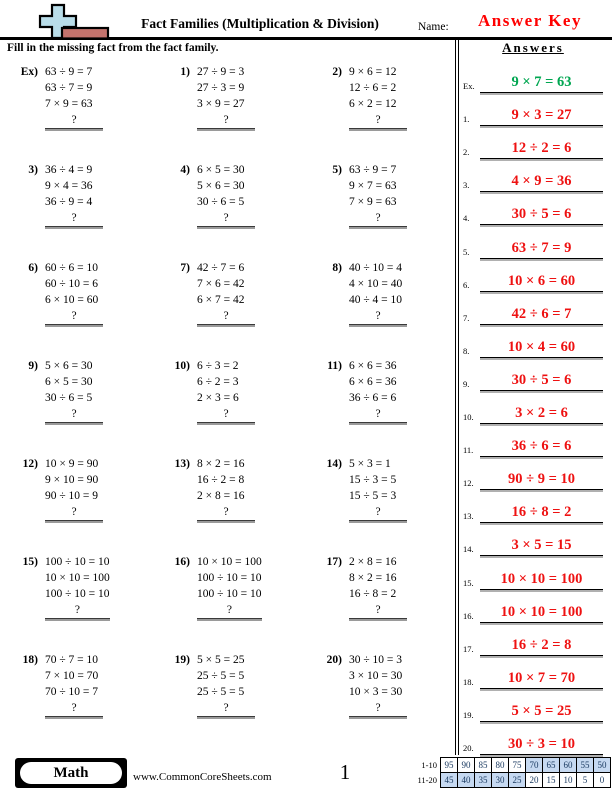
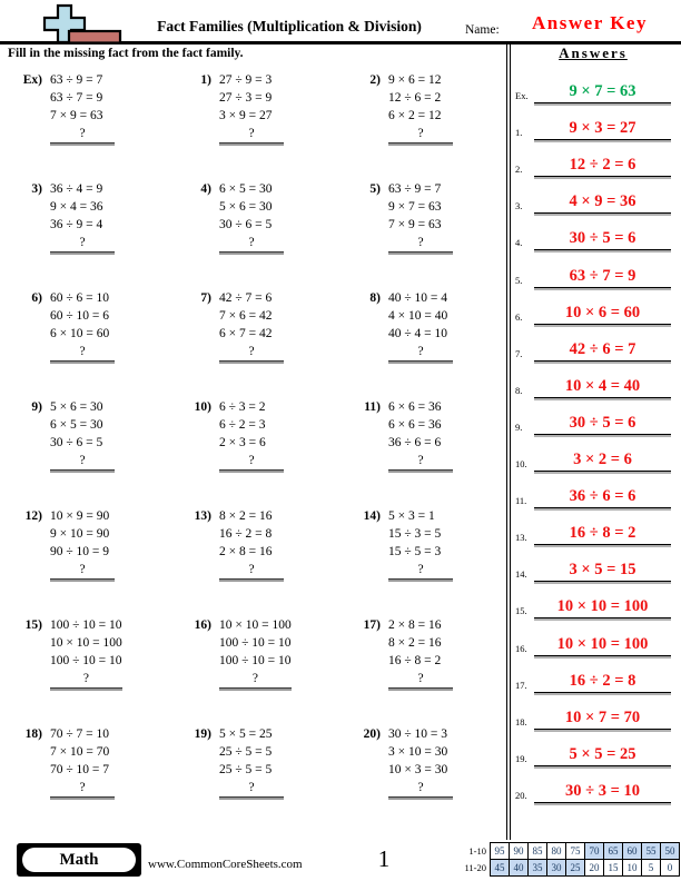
  Fact Families (Multiplication & Division)
  Name:
  Answer Key
  Fill in the missing fact from the fact family.
  Ex)
  63 ÷ 9 = 7
  63 ÷ 7 = 9
  7 × 9 = 63
  ?
  1)
  27 ÷ 9 = 3
  27 ÷ 3 = 9
  3 × 9 = 27
  ?
  2)
  9 × 6 = 12
  12 ÷ 6 = 2
  6 × 2 = 12
  ?
  3)
  36 ÷ 4 = 9
  9 × 4 = 36
  36 ÷ 9 = 4
  ?
  4)
  6 × 5 = 30
  5 × 6 = 30
  30 ÷ 6 = 5
  ?
  5)
  63 ÷ 9 = 7
  9 × 7 = 63
  7 × 9 = 63
  ?
  6)
  60 ÷ 6 = 10
  60 ÷ 10 = 6
  6 × 10 = 60
  ?
  7)
  42 ÷ 7 = 6
  7 × 6 = 42
  6 × 7 = 42
  ?
  8)
  40 ÷ 10 = 4
  4 × 10 = 40
  40 ÷ 4 = 10
  ?
  9)
  5 × 6 = 30
  6 × 5 = 30
  30 ÷ 6 = 5
  ?
  10)
  6 ÷ 3 = 2
  6 ÷ 2 = 3
  2 × 3 = 6
  ?
  11)
  6 × 6 = 36
  6 × 6 = 36
  36 ÷ 6 = 6
  ?
  12)
  10 × 9 = 90
  9 × 10 = 90
  90 ÷ 10 = 9
  ?
  13)
  8 × 2 = 16
  16 ÷ 2 = 8
  2 × 8 = 16
  ?
  14)
  5 × 3 = 1
  15 ÷ 3 = 5
  15 ÷ 5 = 3
  ?
  15)
  100 ÷ 10 = 10
  10 × 10 = 100
  100 ÷ 10 = 10
  ?
  16)
  10 × 10 = 100
  100 ÷ 10 = 10
  100 ÷ 10 = 10
  ?
  17)
  2 × 8 = 16
  8 × 2 = 16
  16 ÷ 8 = 2
  ?
  18)
  70 ÷ 7 = 10
  7 × 10 = 70
  70 ÷ 10 = 7
  ?
  19)
  5 × 5 = 25
  25 ÷ 5 = 5
  25 ÷ 5 = 5
  ?
  20)
  30 ÷ 10 = 3
  3 × 10 = 30
  10 × 3 = 30
  ?
  Answers
  Ex.
  9 × 7 = 63
  1.
  9 × 3 = 27
  2.
  12 ÷ 2 = 6
  3.
  4 × 9 = 36
  4.
  30 ÷ 5 = 6
  5.
  63 ÷ 7 = 9
  6.
  10 × 6 = 60
  7.
  42 ÷ 6 = 7
  8.
- 10 × 4 = 60
+ 10 × 4 = 40
  9.
  30 ÷ 5 = 6
  10.
  3 × 2 = 6
  11.
  36 ÷ 6 = 6
- 12.
- 90 ÷ 9 = 10
  13.
  16 ÷ 8 = 2
  14.
  3 × 5 = 15
  15.
  10 × 10 = 100
  16.
  10 × 10 = 100
  17.
  16 ÷ 2 = 8
  18.
  10 × 7 = 70
  19.
  5 × 5 = 25
  20.
  30 ÷ 3 = 10
  Math
  www.CommonCoreSheets.com
  1
  1-10
  95
  90
  85
  80
  75
  70
  65
  60
  55
  50
  11-20
  45
  40
  35
  30
  25
  20
  15
  10
  5
  0
